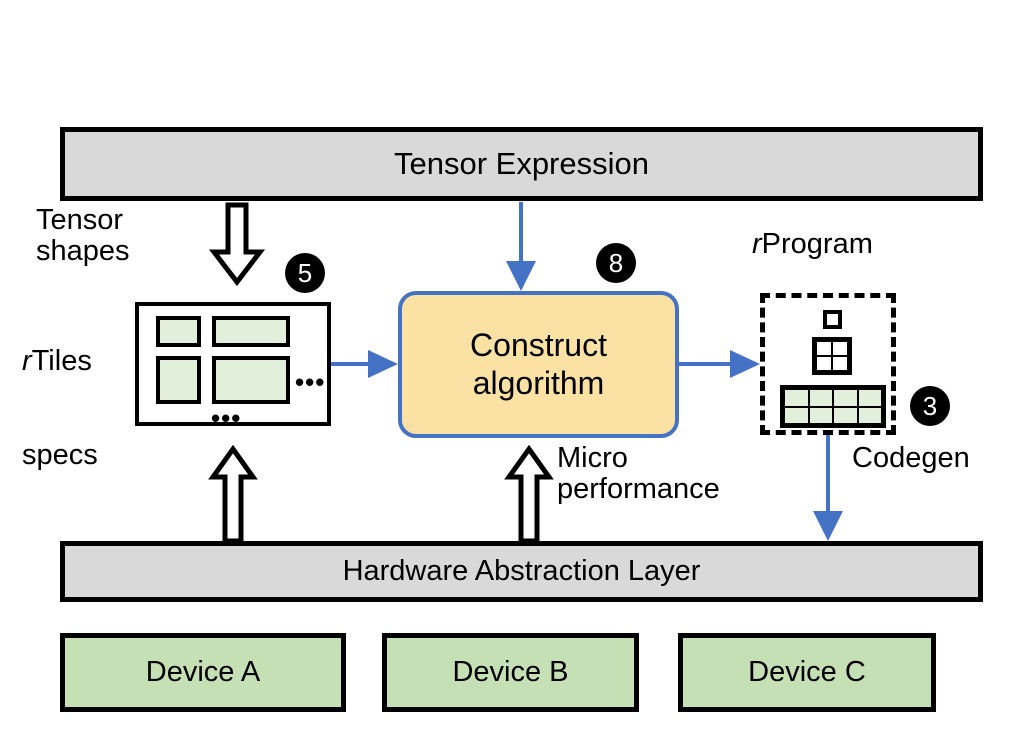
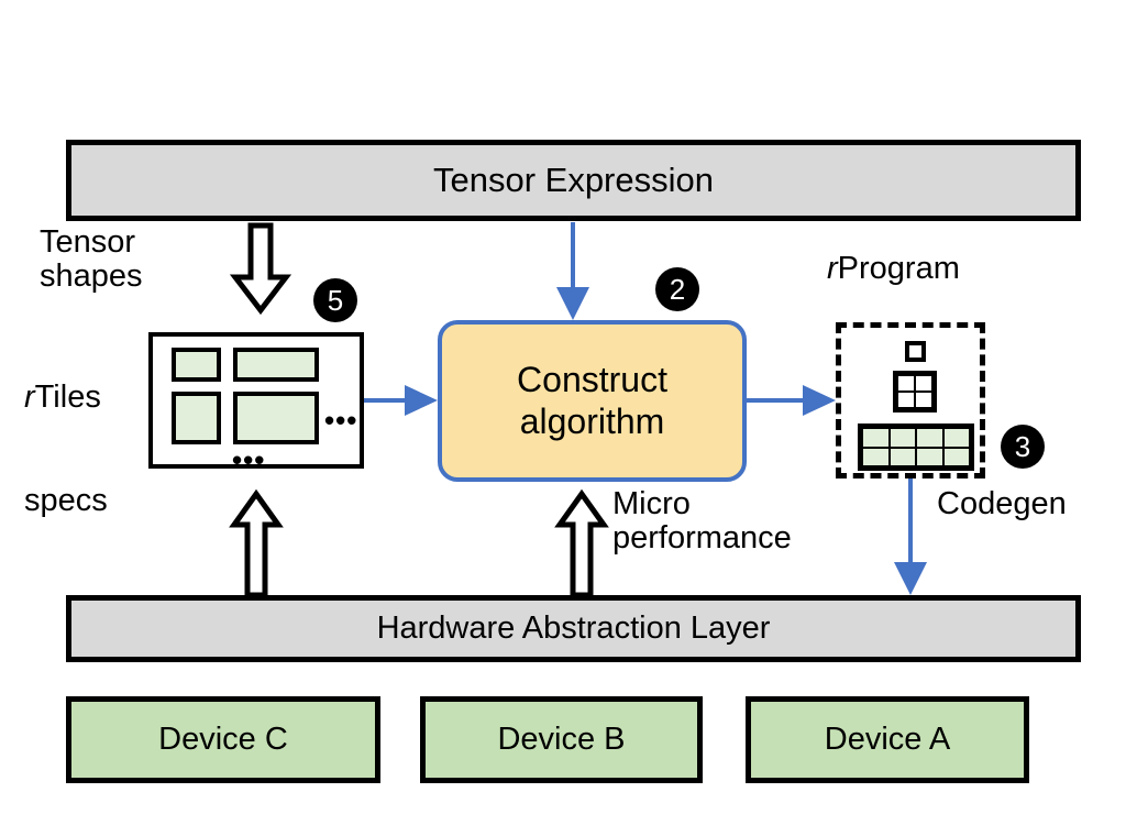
  Tensor Expression
  Tensor
  shapes
  rTiles
  •••
  •••
  5
  Construct
  algorithm
- 8
+ 2
  rProgram
  3
  specs
  Micro
  performance
  Codegen
  Hardware Abstraction Layer
- Device A
+ Device C
  Device B
- Device C
+ Device A
